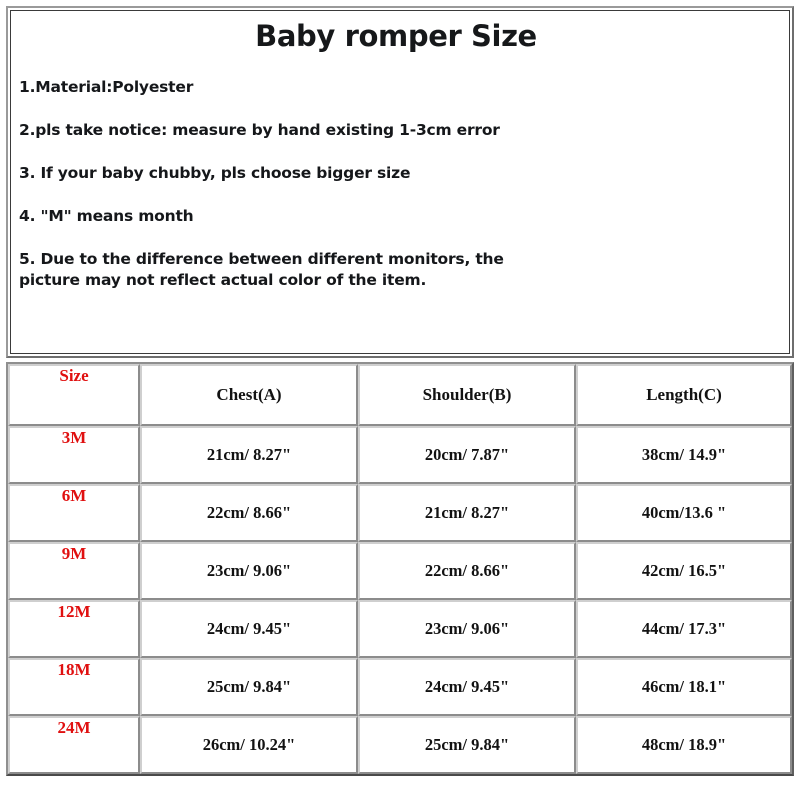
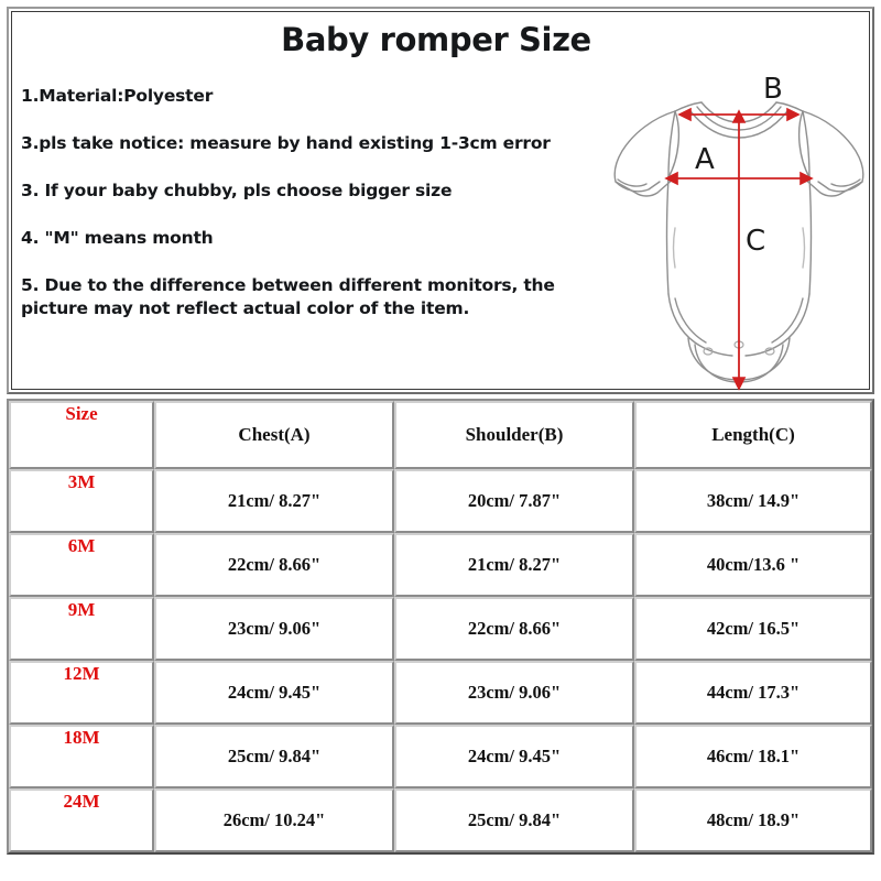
  Baby romper Size
  1.Material:Polyester
- 2.pls take notice: measure by hand existing 1-3cm error
+ 3.pls take notice: measure by hand existing 1-3cm error
  3. If your baby chubby, pls choose bigger size
  4. "M" means month
  5. Due to the difference between different monitors, the picture may not reflect actual color of the item.
+ B
+ A
+ C
  Size	Chest(A)	Shoulder(B)	Length(C)
  3M	21cm/ 8.27"	20cm/ 7.87"	38cm/ 14.9"
  6M	22cm/ 8.66"	21cm/ 8.27"	40cm/13.6 "
  9M	23cm/ 9.06"	22cm/ 8.66"	42cm/ 16.5"
  12M	24cm/ 9.45"	23cm/ 9.06"	44cm/ 17.3"
  18M	25cm/ 9.84"	24cm/ 9.45"	46cm/ 18.1"
  24M	26cm/ 10.24"	25cm/ 9.84"	48cm/ 18.9"
